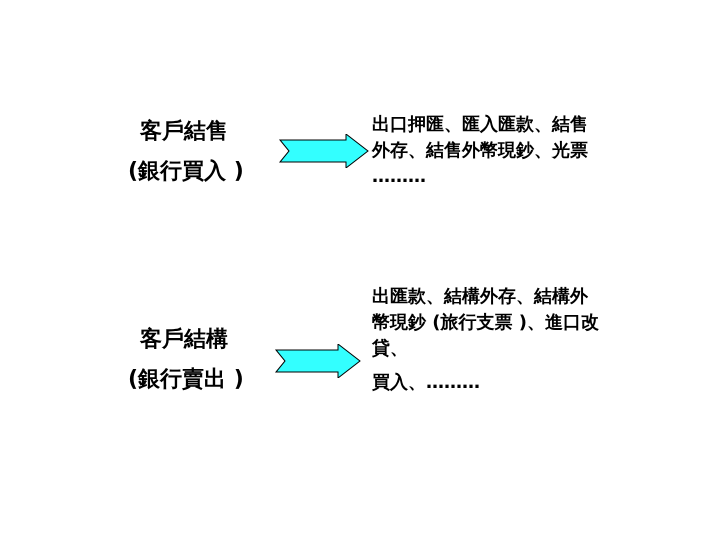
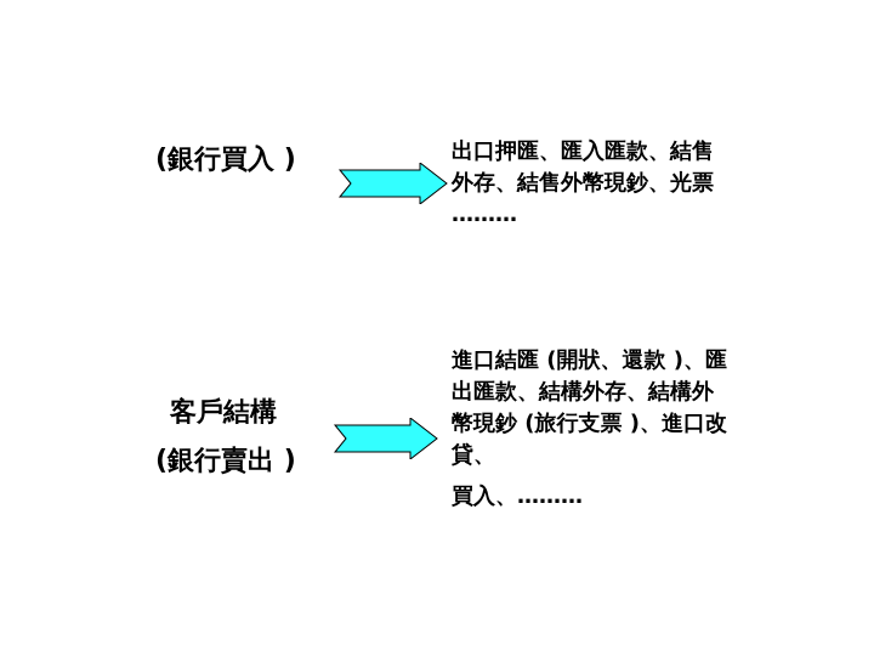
- 客戶結售
  (銀行買入 )
  出口押匯、匯入匯款、結售
  外存、結售外幣現鈔、光票
  ………
  客戶結構
  (銀行賣出 )
+ 進口結匯 (開狀、還款 )、匯
  出匯款、結構外存、結構外
  幣現鈔 (旅行支票 )、進口改
  貸、
  買入、………
